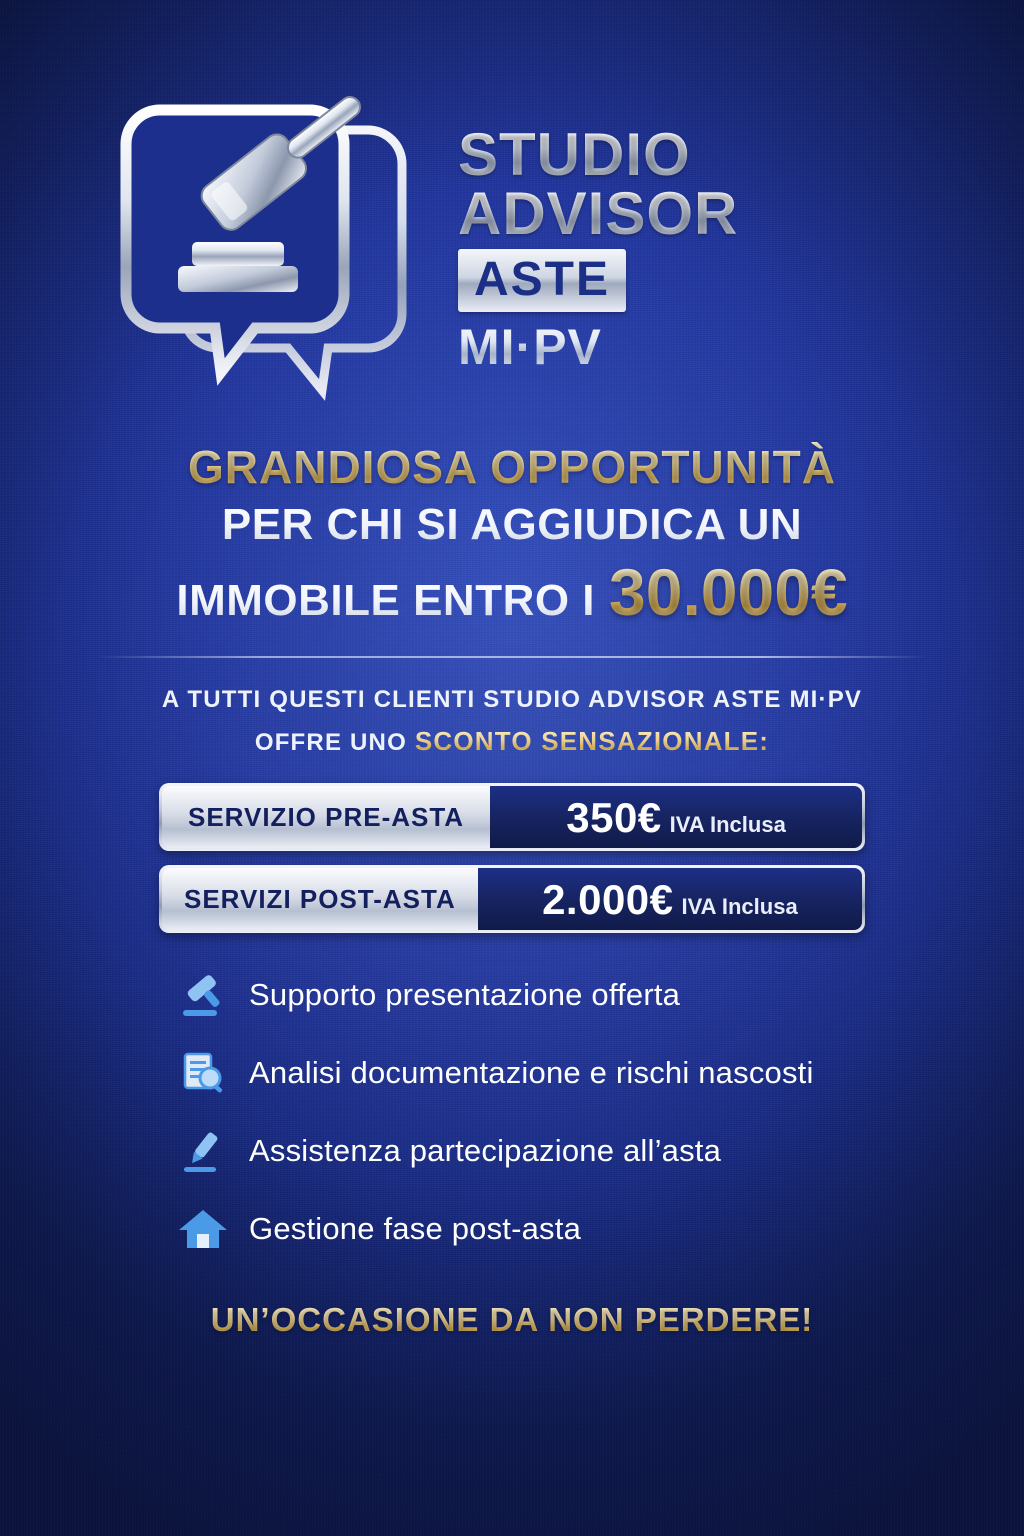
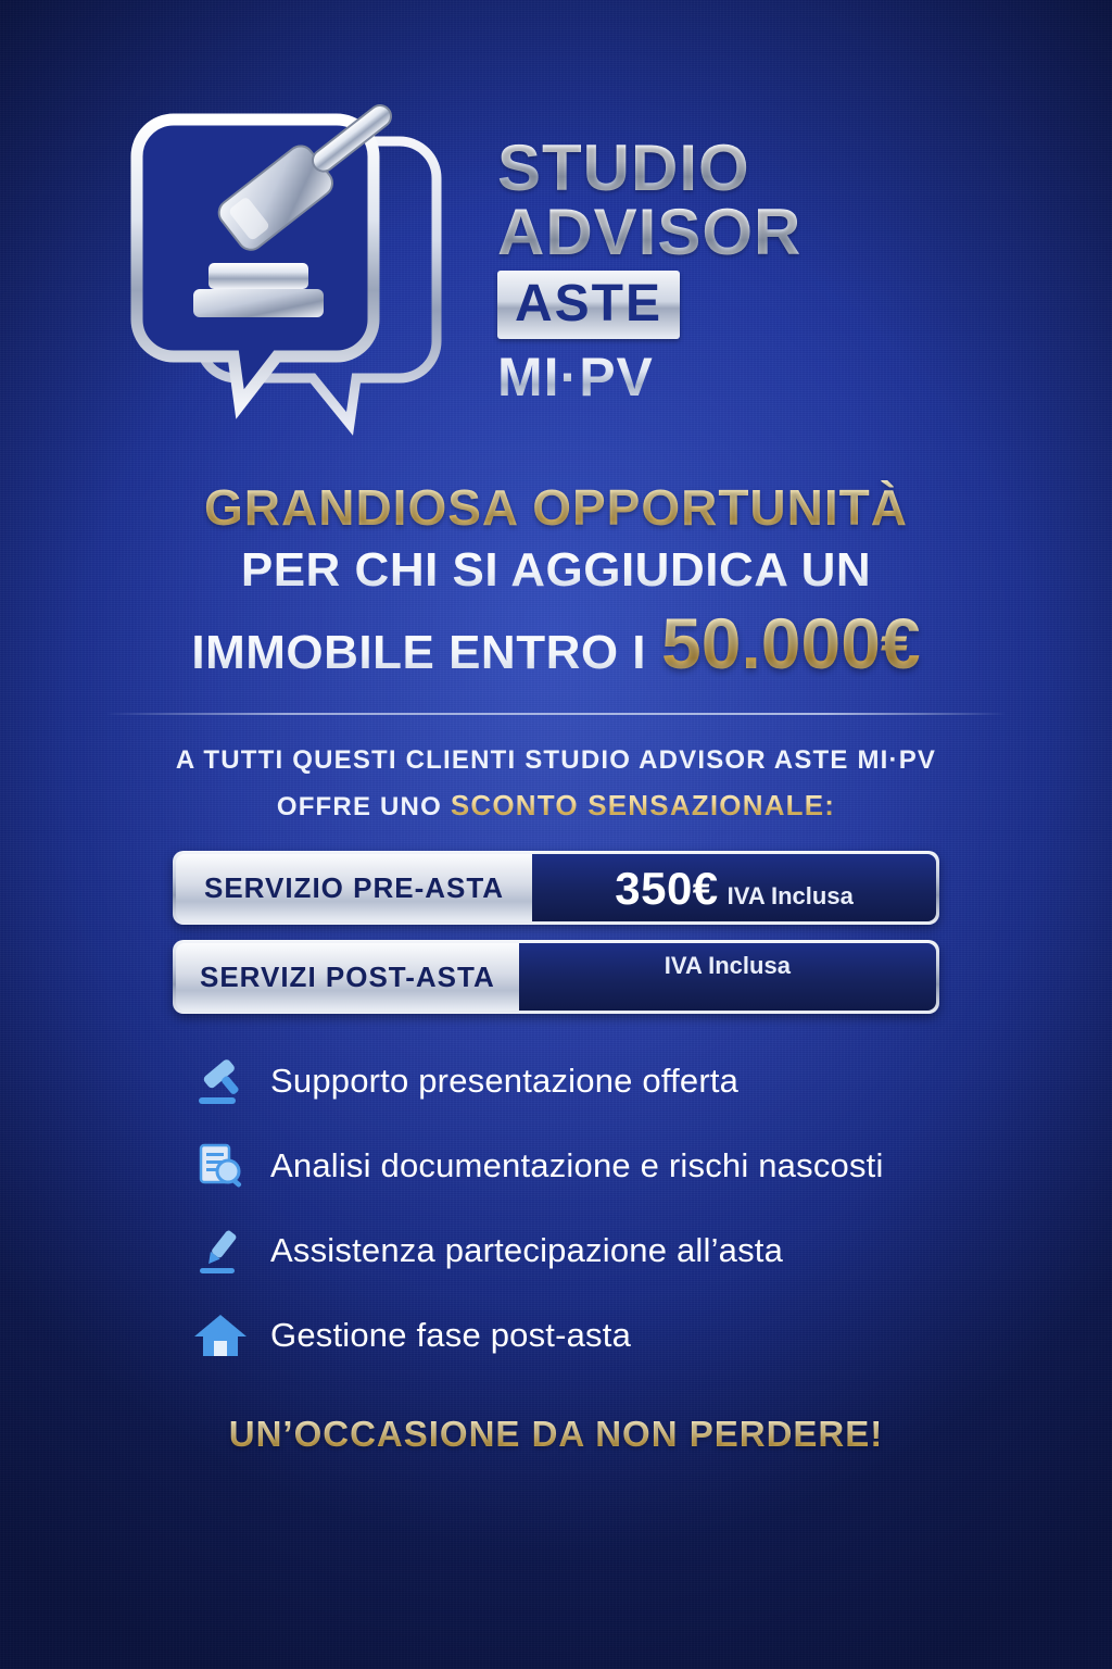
  STUDIO
  ADVISOR
  ASTE
  MI·PV
  GRANDIOSA OPPORTUNITÀ
  PER CHI SI AGGIUDICA UN
  IMMOBILE ENTRO I
- 30.000€
+ 50.000€
  A TUTTI QUESTI CLIENTI STUDIO ADVISOR ASTE MI·PV
  OFFRE UNO SCONTO SENSAZIONALE:
  SERVIZIO PRE-ASTA
  350€
  IVA Inclusa
  SERVIZI POST-ASTA
- 2.000€
  IVA Inclusa
  Supporto presentazione offerta
  Analisi documentazione e rischi nascosti
  Assistenza partecipazione all’asta
  Gestione fase post-asta
  UN’OCCASIONE DA NON PERDERE!
